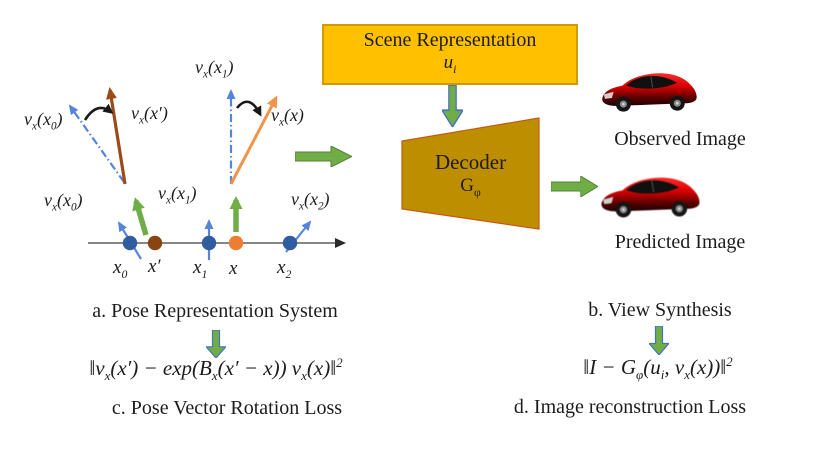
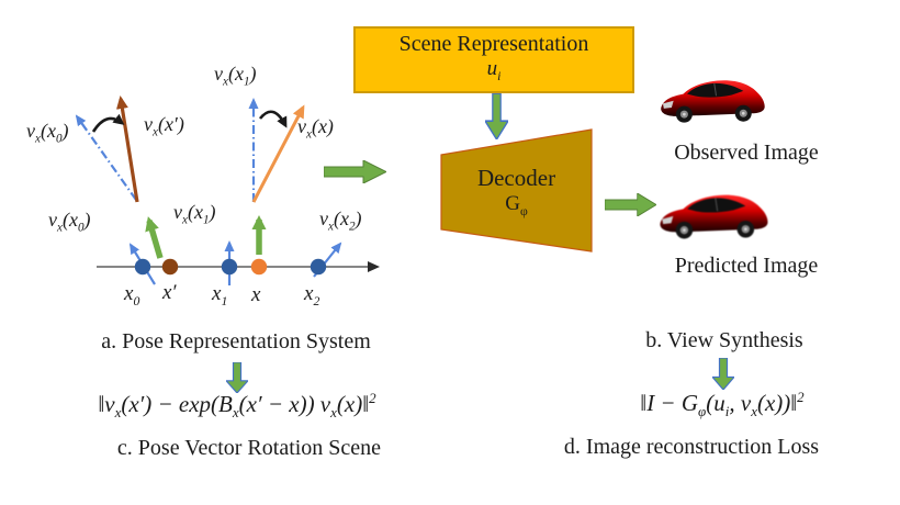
  vx(x0)
  vx(x′)
  vx(x1)
  vx(x)
  vx(x0)
  vx(x1)
  vx(x2)
  x0
  x′
  x1
  x
  x2
  Scene Representation
  ui
  Decoder
  Gφ
  Observed Image
  Predicted Image
  a. Pose Representation System
  ‖vx(x′) − exp(Bx(x′ − x)) vx(x)‖2
- c. Pose Vector Rotation Loss
+ c. Pose Vector Rotation Scene
  b. View Synthesis
  ‖I − Gφ(ui, vx(x))‖2
  d. Image reconstruction Loss
